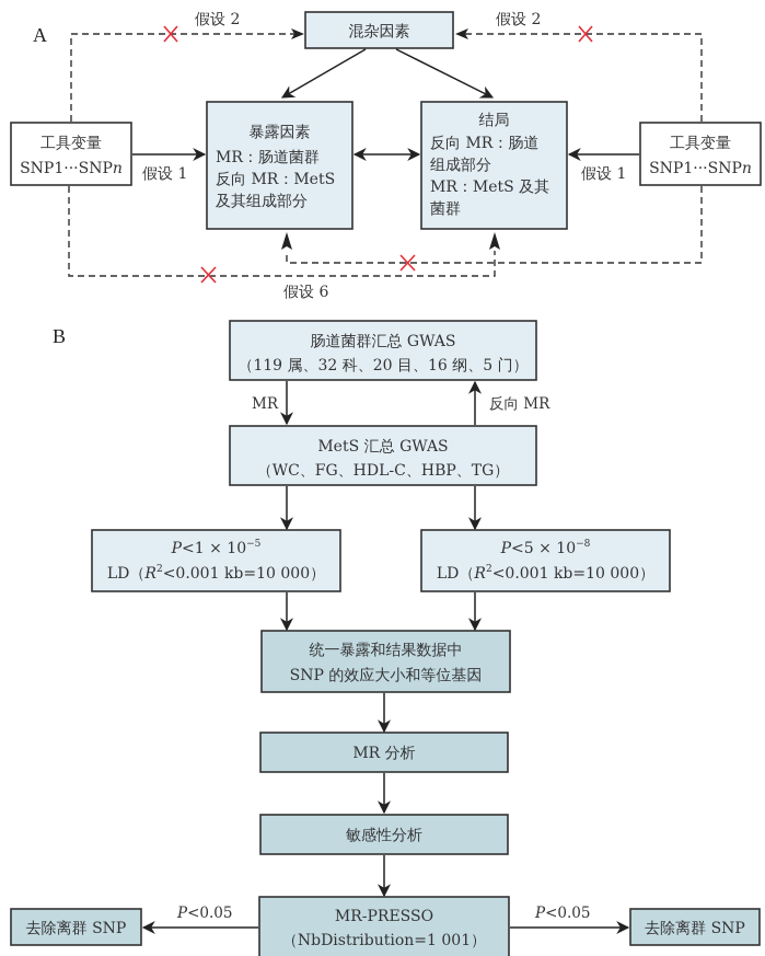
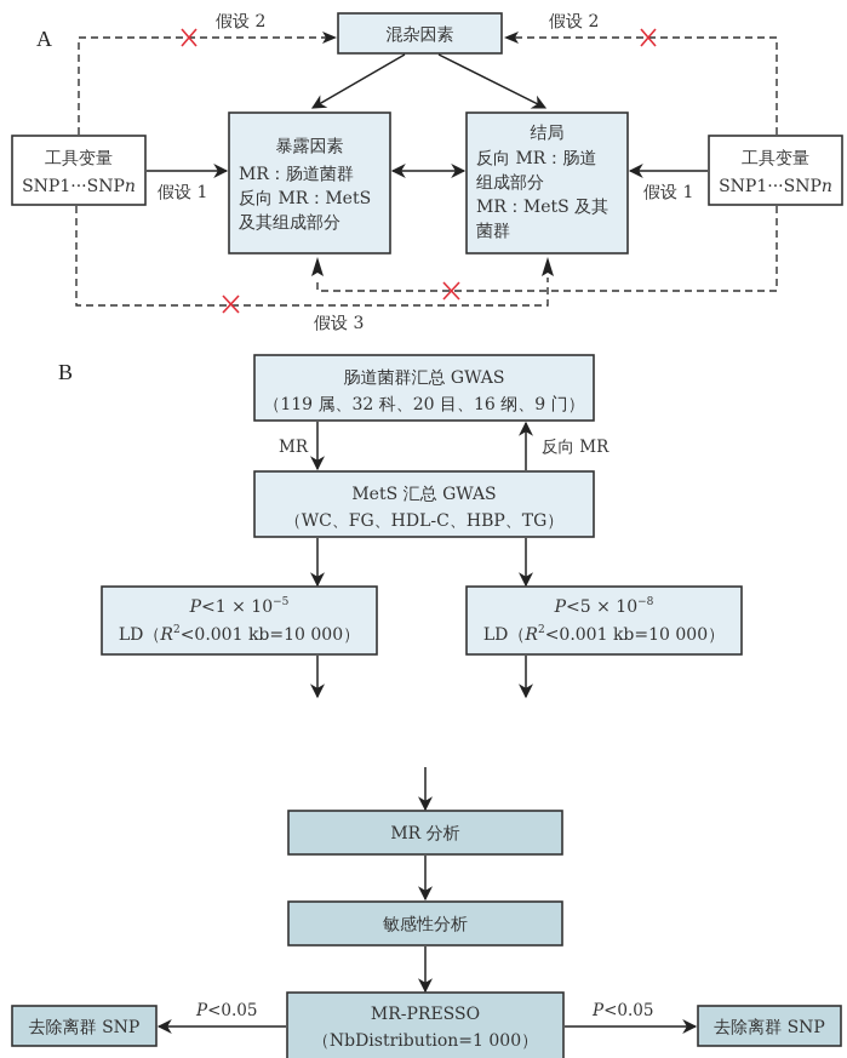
  A
  假设 2
  假设 2
  混杂因素
  暴露因素
  MR：肠道菌群
  反向 MR：MetS
  及其组成部分
  结局
  反向 MR：肠道
  组成部分
  MR：MetS 及其
  菌群
  工具变量
  SNP1···SNPn
  假设 1
  工具变量
  SNP1···SNPn
  假设 1
- 假设 6
+ 假设 3
  B
  肠道菌群汇总 GWAS
- （119 属、32 科、20 目、16 纲、5 门）
+ （119 属、32 科、20 目、16 纲、9 门）
  MR
  反向 MR
  MetS 汇总 GWAS
  （WC、FG、HDL-C、HBP、TG）
  P<1 × 10−5
  LD（R2<0.001 kb=10 000）
  P<5 × 10−8
  LD（R2<0.001 kb=10 000）
- 统一暴露和结果数据中
- SNP 的效应大小和等位基因
  MR 分析
  敏感性分析
  MR-PRESSO
- （NbDistribution=1 001）
+ （NbDistribution=1 000）
  P<0.05
  去除离群 SNP
  P<0.05
  去除离群 SNP
